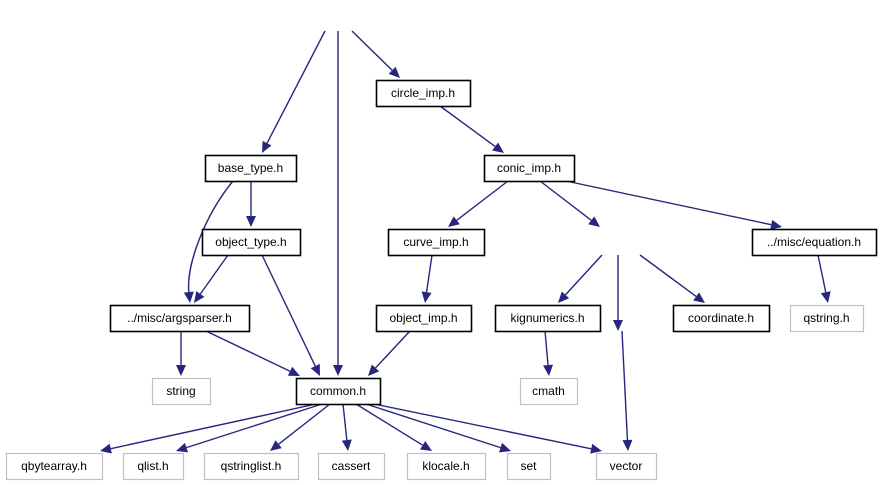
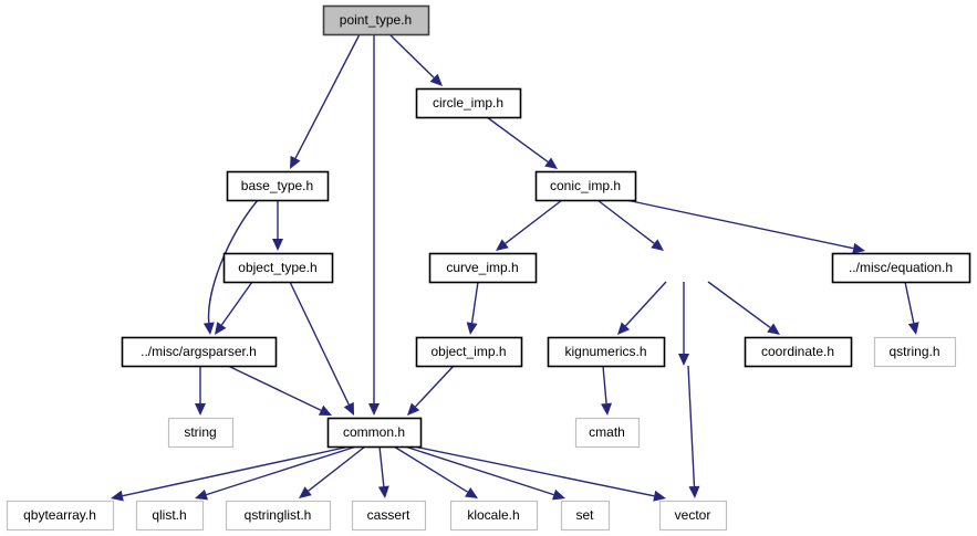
+ point_type.h
  circle_imp.h
  base_type.h
  conic_imp.h
  object_type.h
  curve_imp.h
  ../misc/equation.h
  ../misc/argsparser.h
  object_imp.h
  kignumerics.h
  coordinate.h
  qstring.h
  string
  common.h
  cmath
  qbytearray.h
  qlist.h
  qstringlist.h
  cassert
  klocale.h
  set
  vector
